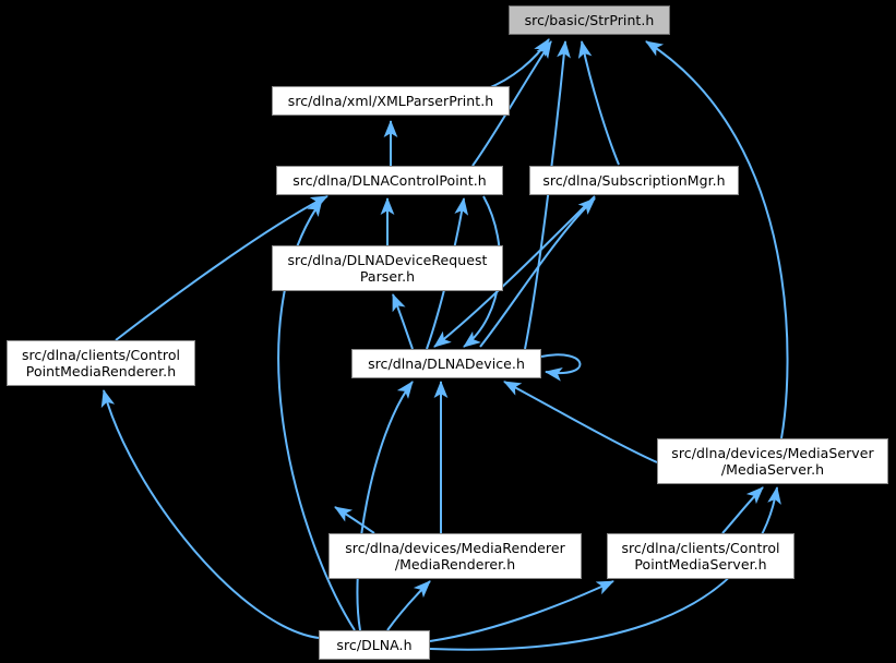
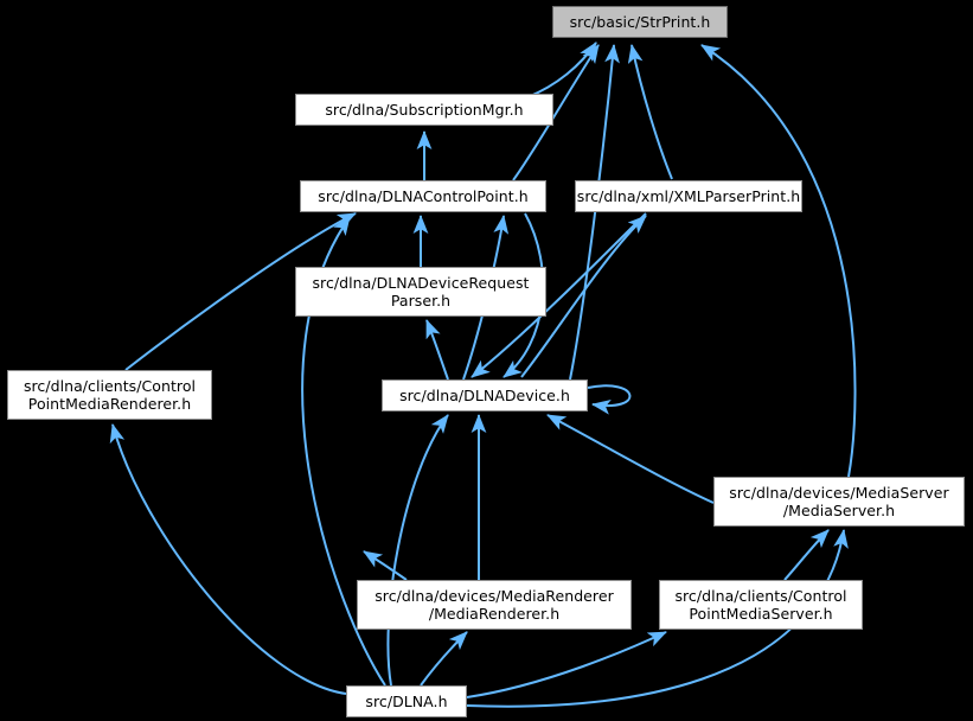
  src/basic/StrPrint.h
- src/dlna/xml/XMLParserPrint.h
+ src/dlna/SubscriptionMgr.h
  src/dlna/DLNAControlPoint.h
- src/dlna/SubscriptionMgr.h
+ src/dlna/xml/XMLParserPrint.h
  src/dlna/DLNADeviceRequest
  Parser.h
  src/dlna/clients/Control
  PointMediaRenderer.h
  src/dlna/DLNADevice.h
  src/dlna/devices/MediaServer
  /MediaServer.h
  src/dlna/devices/MediaRenderer
  /MediaRenderer.h
  src/dlna/clients/Control
  PointMediaServer.h
  src/DLNA.h
